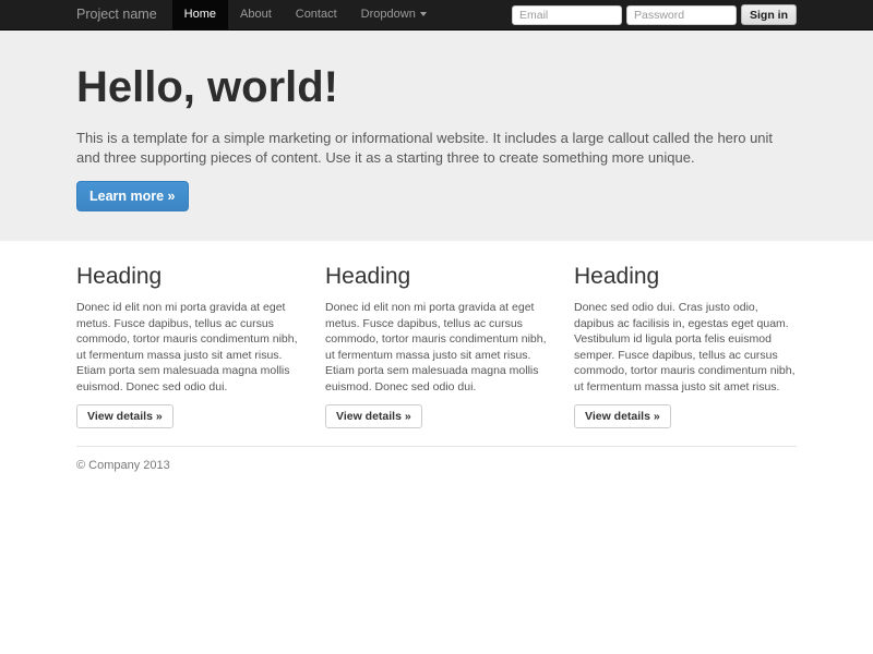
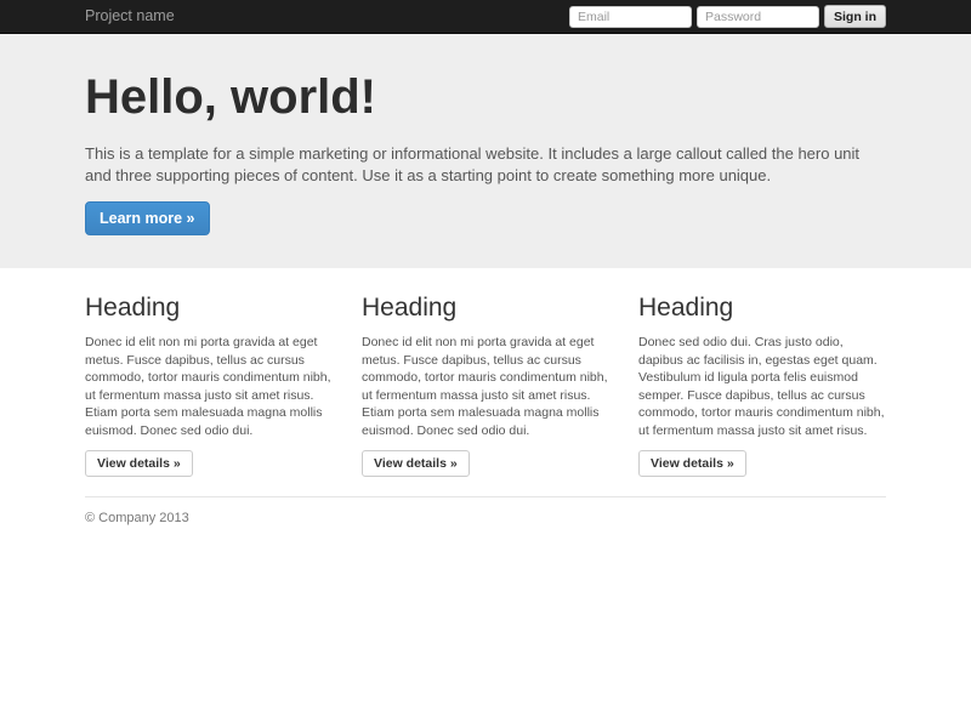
  Project name
- Home
- About
- Contact
- Dropdown
  Email
  Password
  Sign in
  Hello, world!
- This is a template for a simple marketing or informational website. It includes a large callout called the hero unit and three supporting pieces of content. Use it as a starting three to create something more unique.
+ This is a template for a simple marketing or informational website. It includes a large callout called the hero unit and three supporting pieces of content. Use it as a starting point to create something more unique.
  Learn more »
  Heading
  Donec id elit non mi porta gravida at eget metus. Fusce dapibus, tellus ac cursus commodo, tortor mauris condimentum nibh, ut fermentum massa justo sit amet risus. Etiam porta sem malesuada magna mollis euismod. Donec sed odio dui.
  View details »
  Heading
  Donec id elit non mi porta gravida at eget metus. Fusce dapibus, tellus ac cursus commodo, tortor mauris condimentum nibh, ut fermentum massa justo sit amet risus. Etiam porta sem malesuada magna mollis euismod. Donec sed odio dui.
  View details »
  Heading
  Donec sed odio dui. Cras justo odio, dapibus ac facilisis in, egestas eget quam. Vestibulum id ligula porta felis euismod semper. Fusce dapibus, tellus ac cursus commodo, tortor mauris condimentum nibh, ut fermentum massa justo sit amet risus.
  View details »
  © Company 2013
